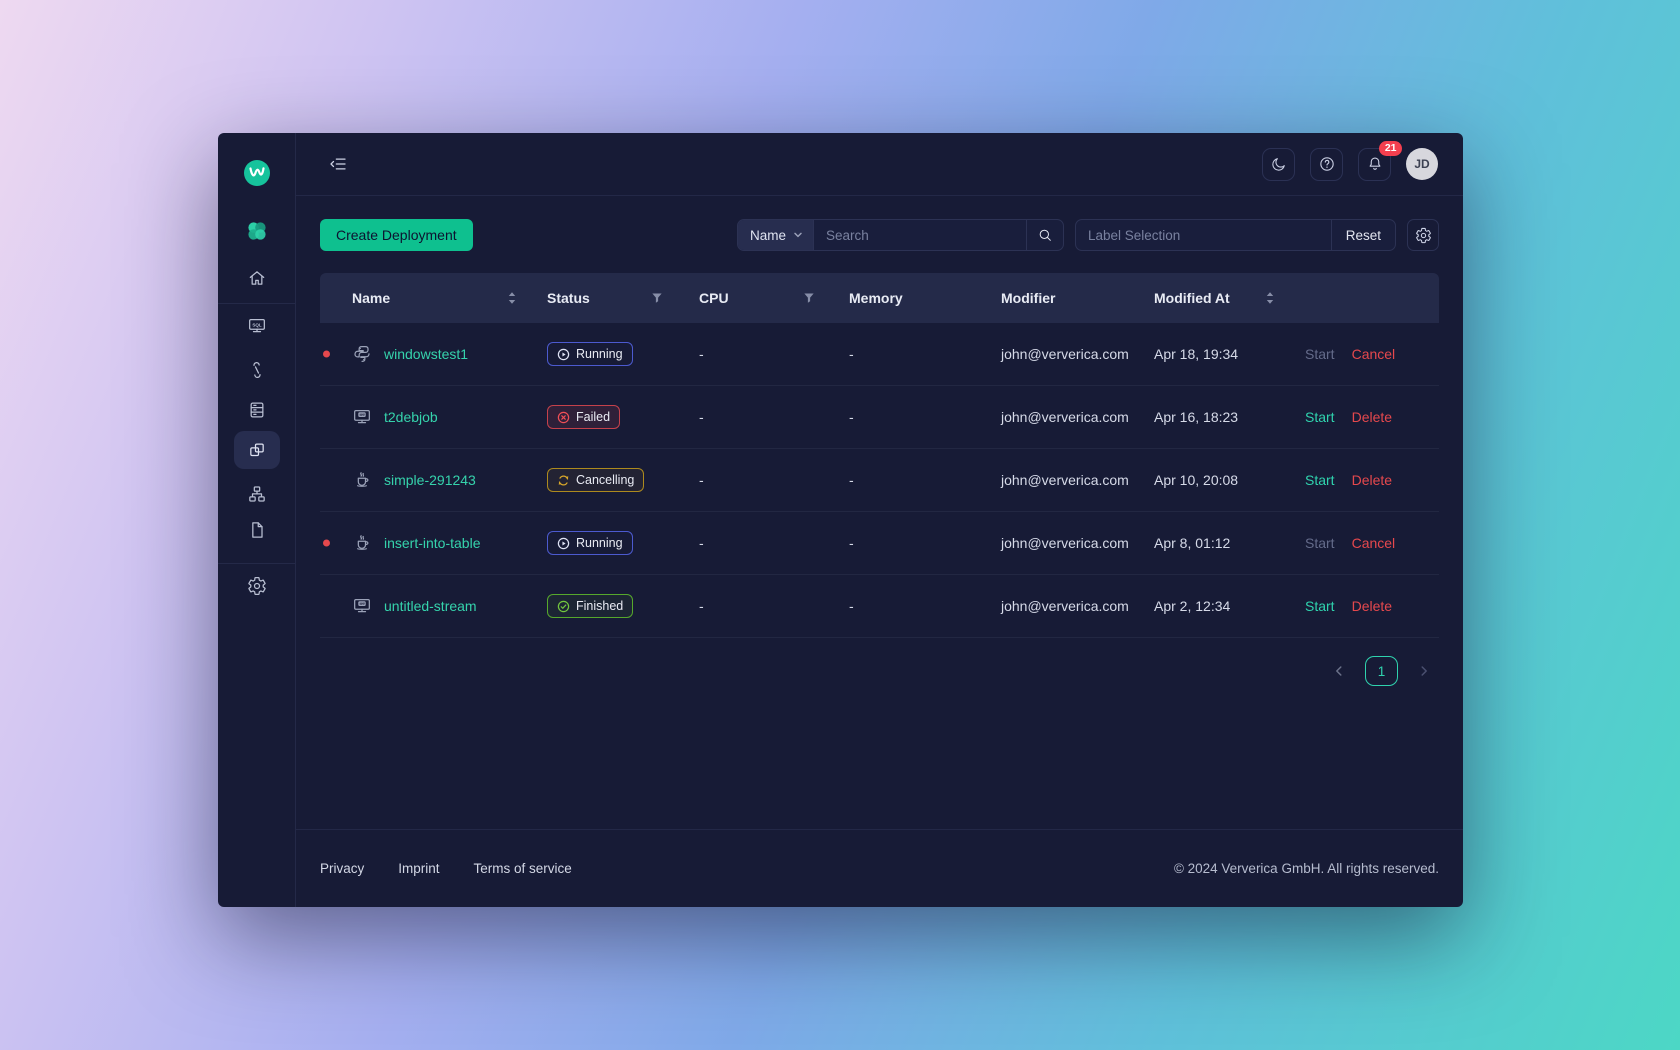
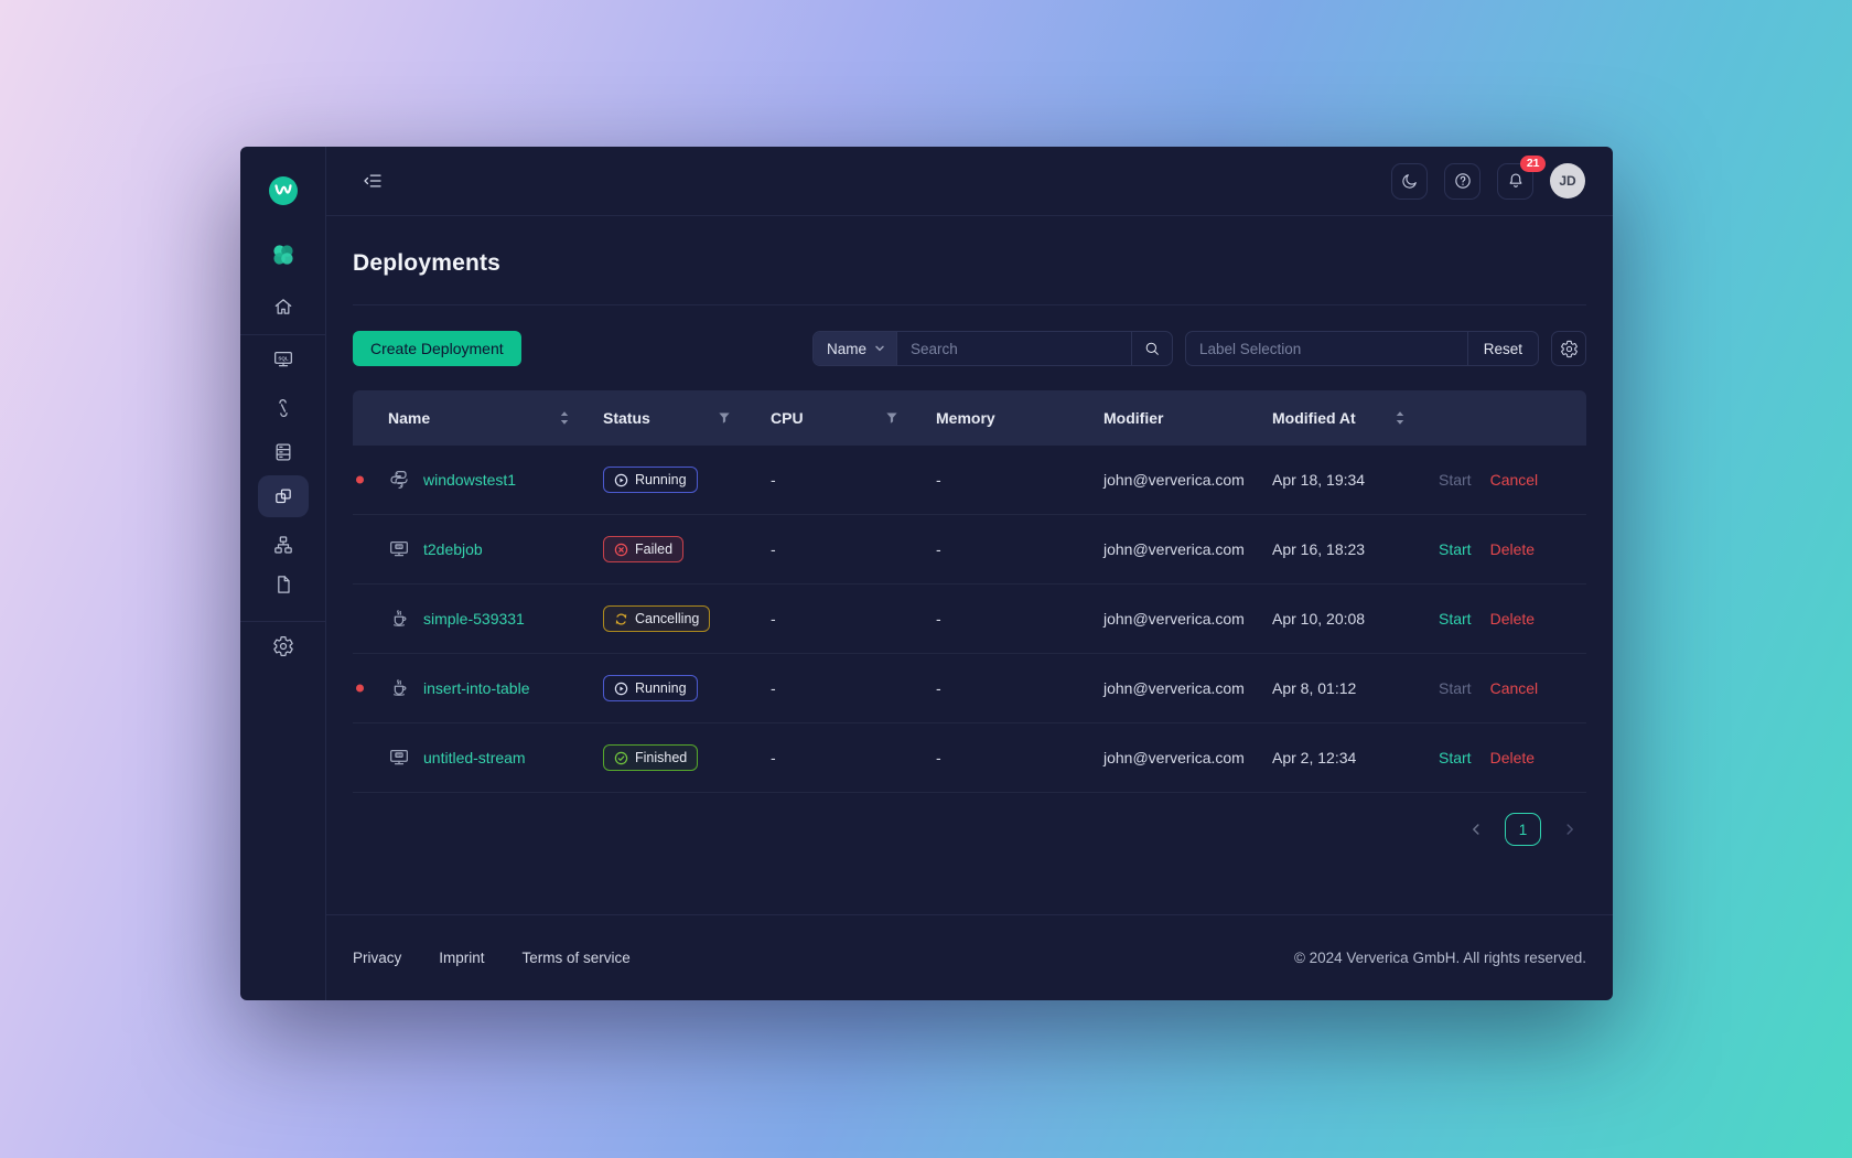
  21
  JD
+ Deployments
  Create Deployment
  Name
  Search
  Label Selection
  Reset
  Name
  Status
  CPU
  Memory
  Modifier
  Modified At
  windowstest1
  Running
  -
  -
  john@ververica.com
  Apr 18, 19:34
  Start
  Cancel
  t2debjob
  Failed
  -
  -
  john@ververica.com
  Apr 16, 18:23
  Start
  Delete
- simple-291243
+ simple-539331
  Cancelling
  -
  -
  john@ververica.com
  Apr 10, 20:08
  Start
  Delete
  insert-into-table
  Running
  -
  -
  john@ververica.com
  Apr 8, 01:12
  Start
  Cancel
  untitled-stream
  Finished
  -
  -
  john@ververica.com
  Apr 2, 12:34
  Start
  Delete
  1
  Privacy
  Imprint
  Terms of service
  © 2024 Ververica GmbH. All rights reserved.
